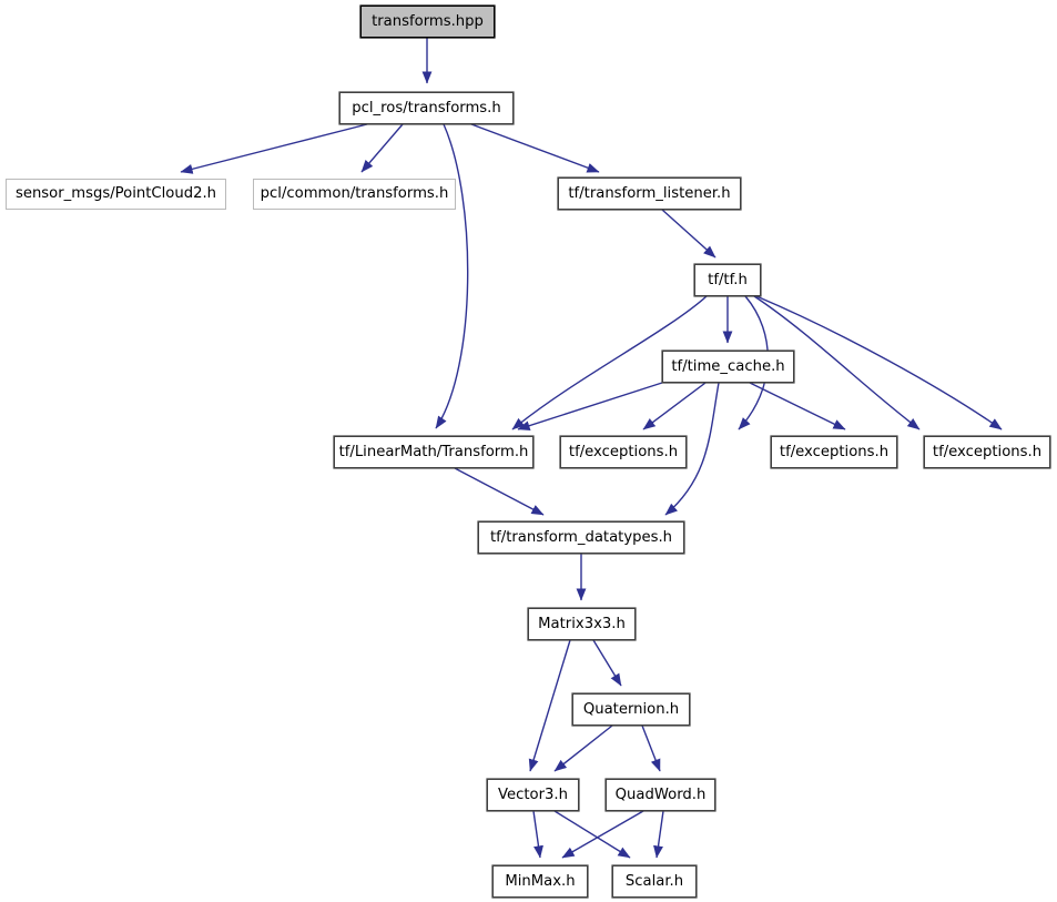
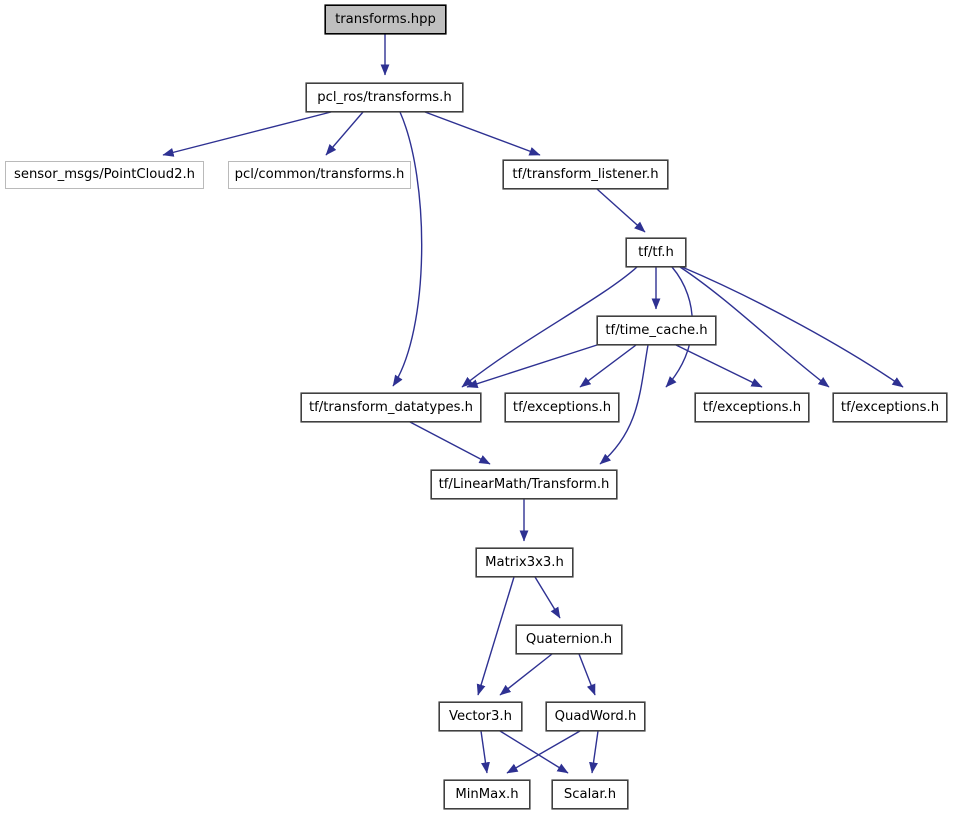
  transforms.hpp
  pcl_ros/transforms.h
  sensor_msgs/PointCloud2.h
  pcl/common/transforms.h
  tf/transform_listener.h
  tf/tf.h
  tf/time_cache.h
- tf/LinearMath/Transform.h
+ tf/transform_datatypes.h
  tf/exceptions.h
  tf/exceptions.h
  tf/exceptions.h
- tf/transform_datatypes.h
+ tf/LinearMath/Transform.h
  Matrix3x3.h
  Quaternion.h
  Vector3.h
  QuadWord.h
  MinMax.h
  Scalar.h
